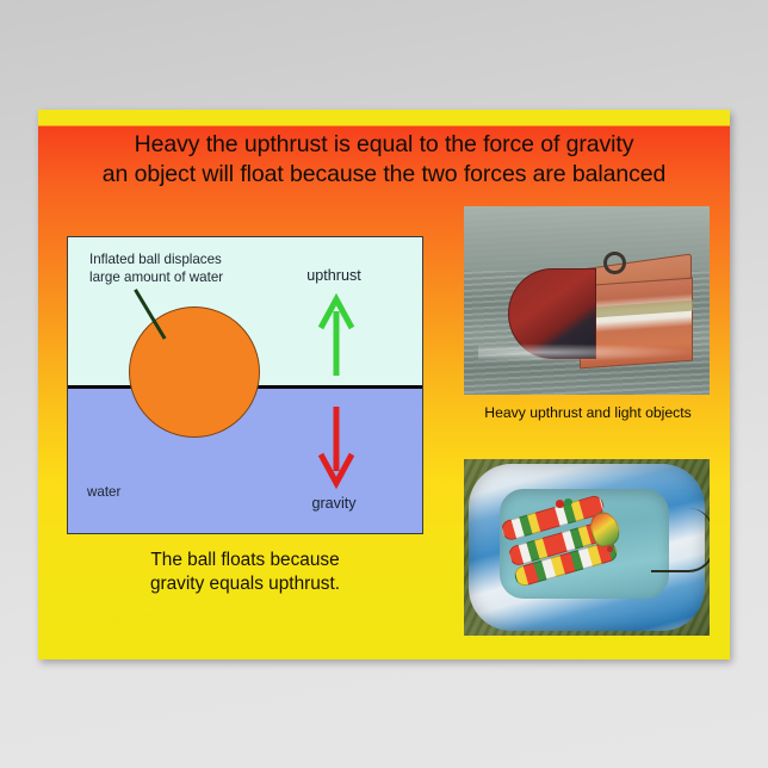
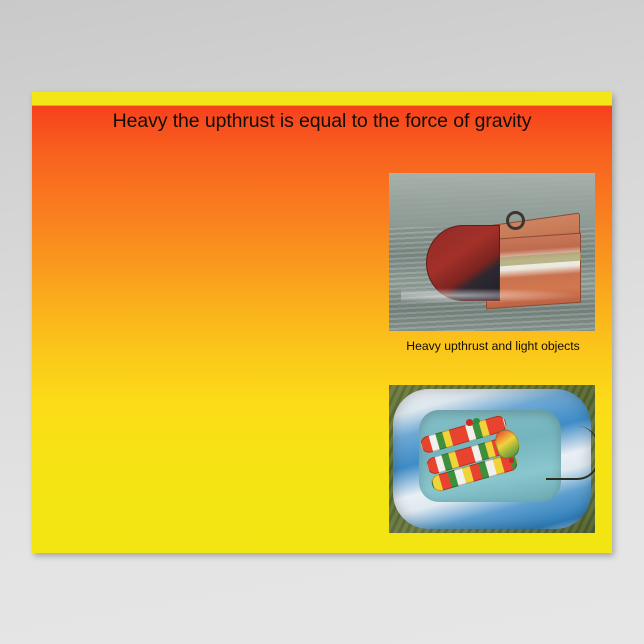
  Heavy the upthrust is equal to the force of gravity
- an object will float because the two forces are balanced
- Inflated ball displaces
- large amount of water
- water
- upthrust
- gravity
- The ball floats because
- gravity equals upthrust.
  Heavy upthrust and light objects
